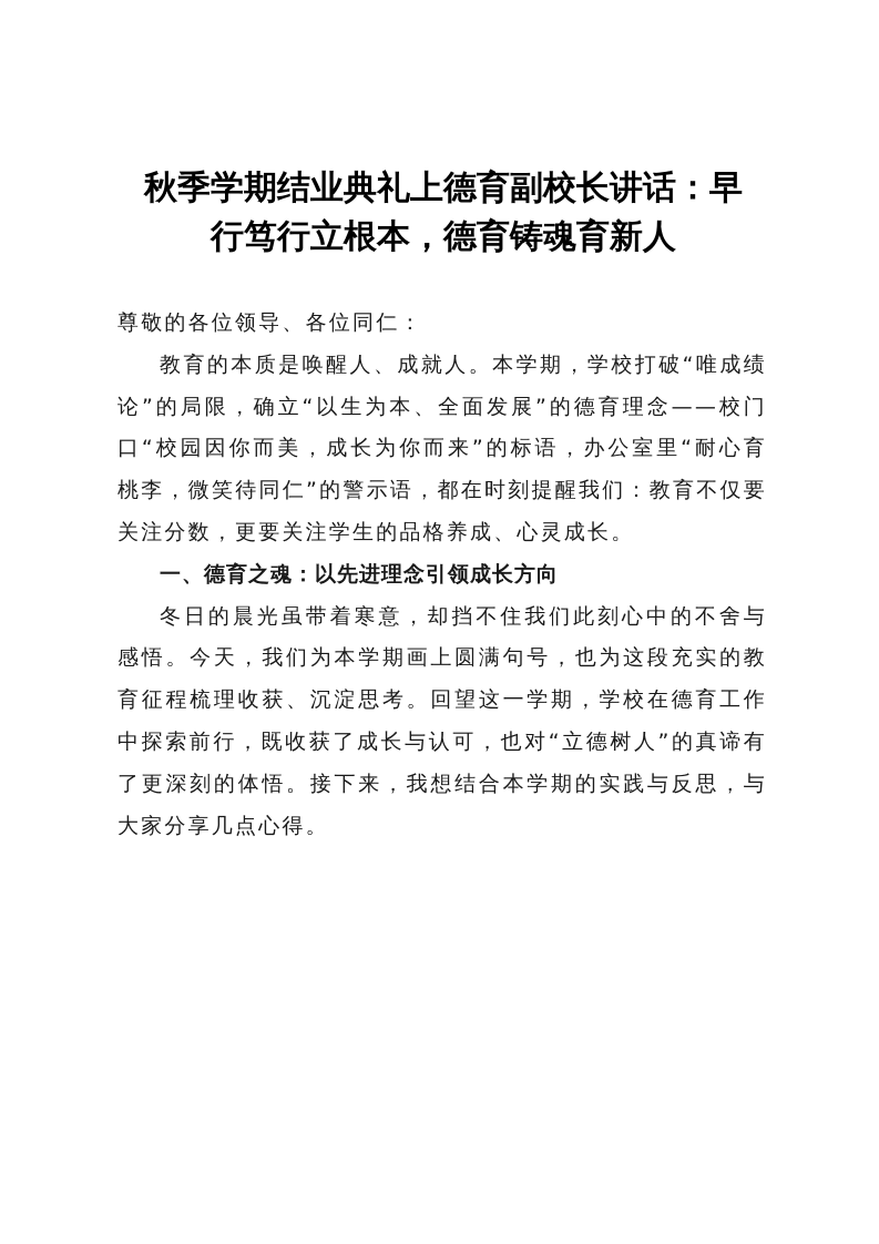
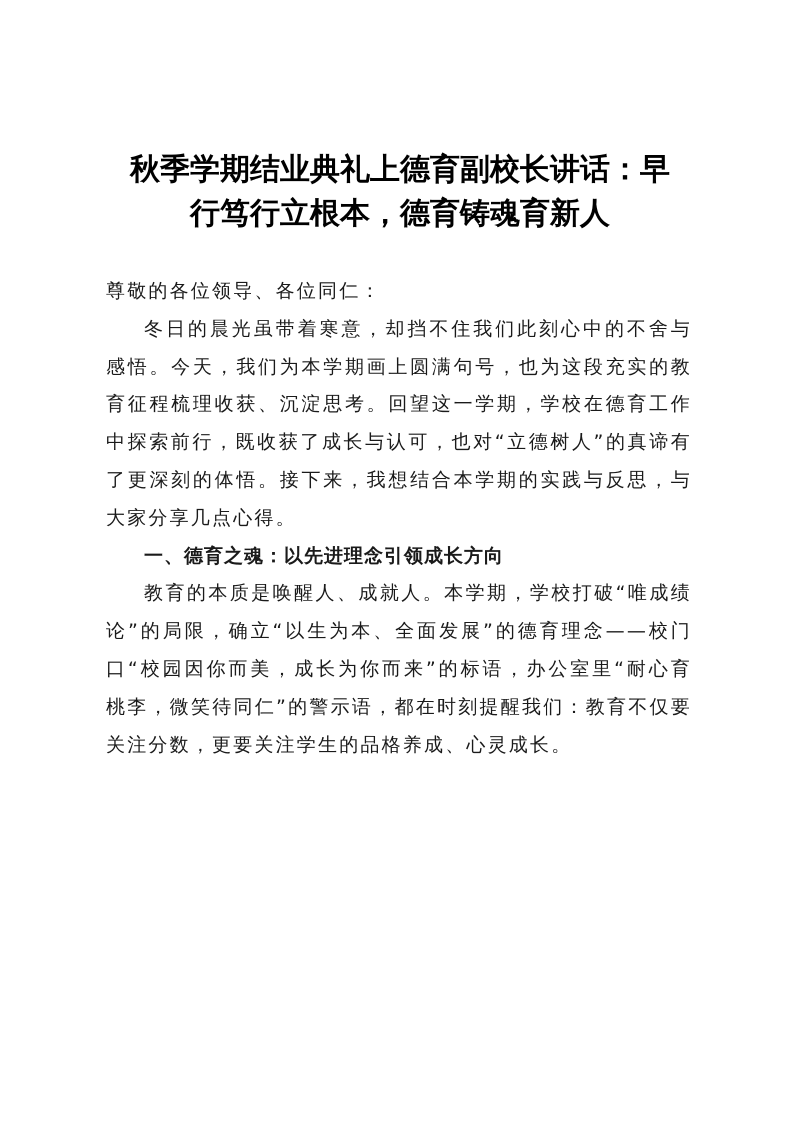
  秋季学期结业典礼上德育副校长讲话：早
  行笃行立根本，德育铸魂育新人
  尊敬的各位领导、各位同仁：
- 教育的本质是唤醒人、成就人。本学期，学校打破“唯成绩论”的局限，确立“以生为本、全面发展”的德育理念——校门口“校园因你而美，成长为你而来”的标语，办公室里“耐心育桃李，微笑待同仁”的警示语，都在时刻提醒我们：教育不仅要关注分数，更要关注学生的品格养成、心灵成长。
+ 冬日的晨光虽带着寒意，却挡不住我们此刻心中的不舍与感悟。今天，我们为本学期画上圆满句号，也为这段充实的教育征程梳理收获、沉淀思考。回望这一学期，学校在德育工作中探索前行，既收获了成长与认可，也对“立德树人”的真谛有了更深刻的体悟。接下来，我想结合本学期的实践与反思，与大家分享几点心得。
  一、德育之魂：以先进理念引领成长方向
- 冬日的晨光虽带着寒意，却挡不住我们此刻心中的不舍与感悟。今天，我们为本学期画上圆满句号，也为这段充实的教育征程梳理收获、沉淀思考。回望这一学期，学校在德育工作中探索前行，既收获了成长与认可，也对“立德树人”的真谛有了更深刻的体悟。接下来，我想结合本学期的实践与反思，与大家分享几点心得。
+ 教育的本质是唤醒人、成就人。本学期，学校打破“唯成绩论”的局限，确立“以生为本、全面发展”的德育理念——校门口“校园因你而美，成长为你而来”的标语，办公室里“耐心育桃李，微笑待同仁”的警示语，都在时刻提醒我们：教育不仅要关注分数，更要关注学生的品格养成、心灵成长。
